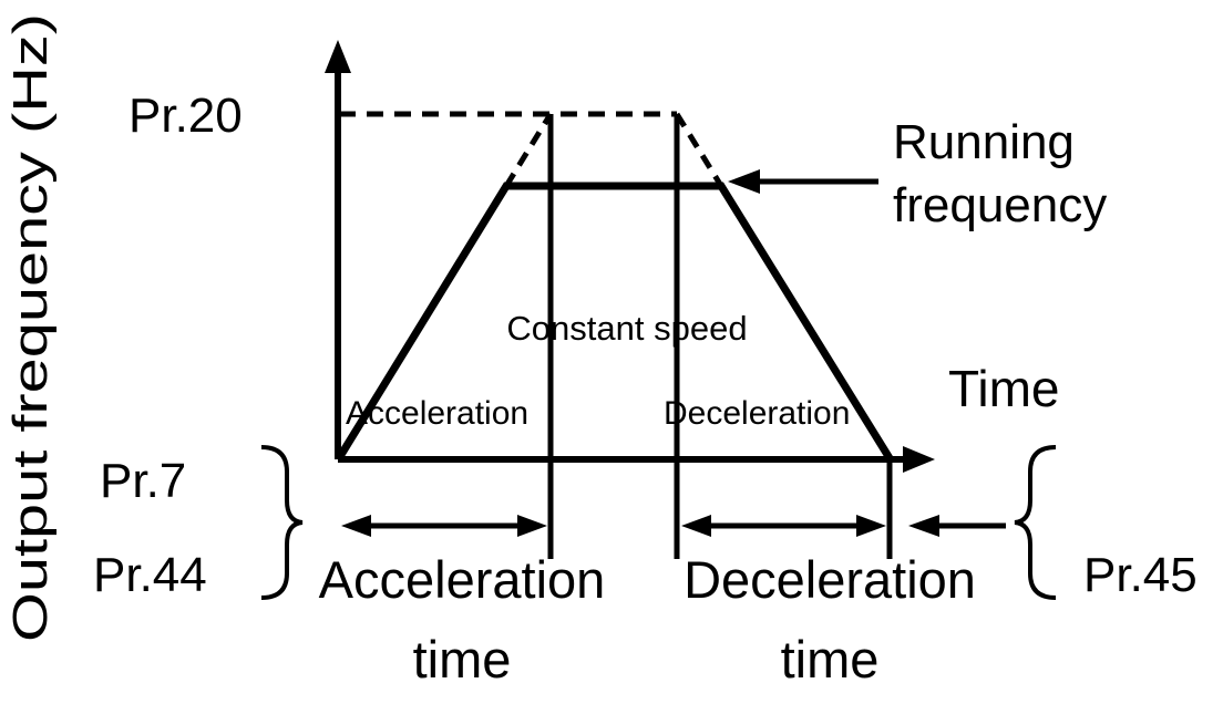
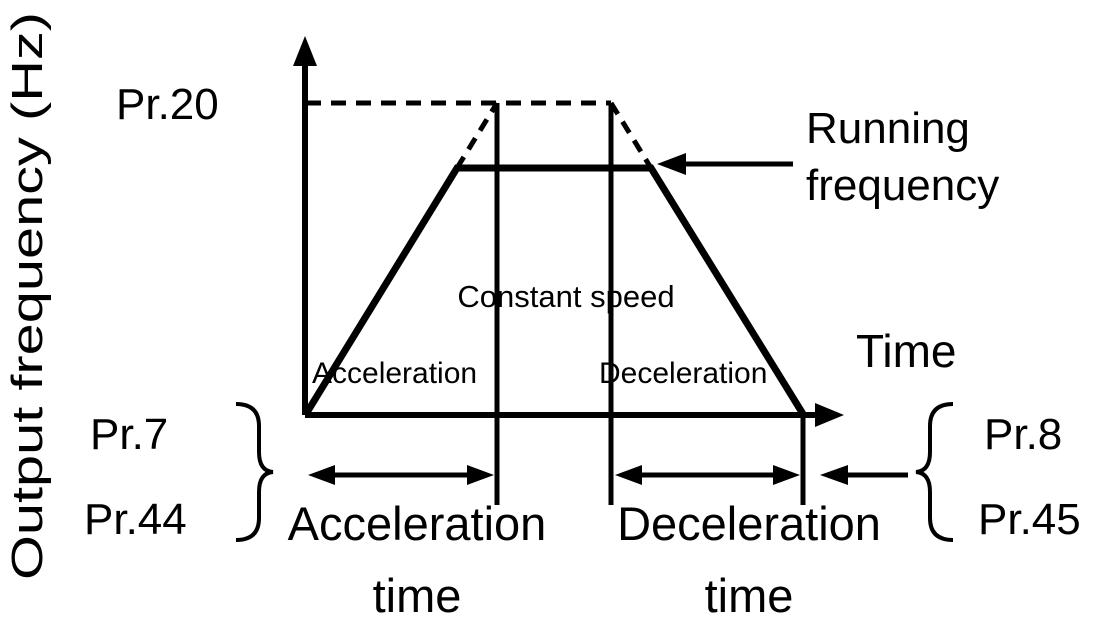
  Pr.20
  Running
  frequency
  Constant speed
  Acceleration
  Deceleration
  Time
  Pr.7
  Pr.44
+ Pr.8
  Pr.45
  Acceleration
  time
  Deceleration
  time
